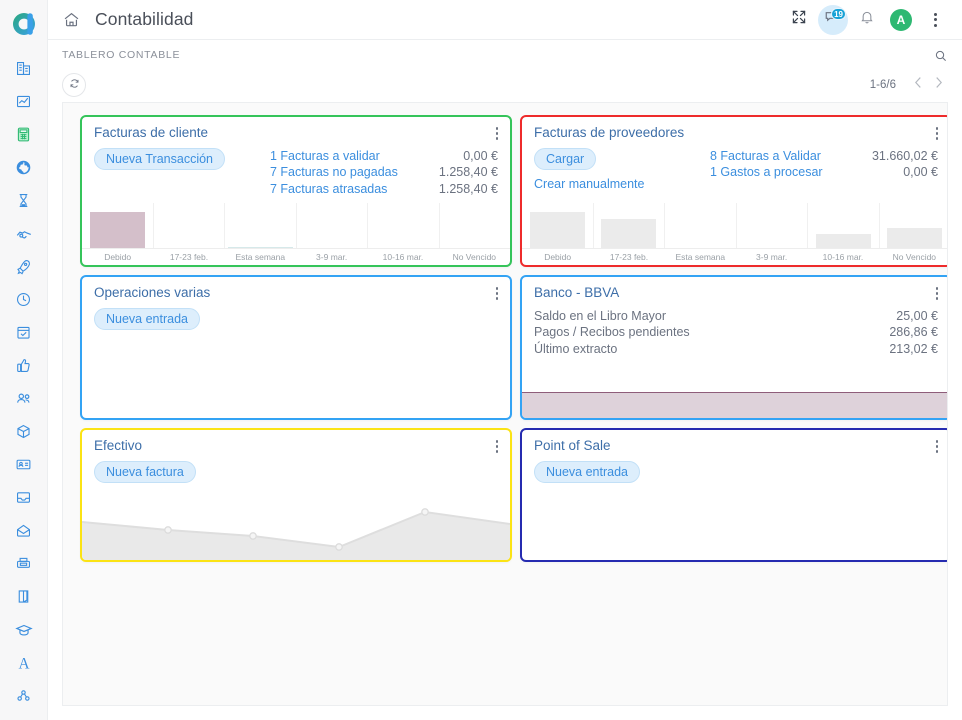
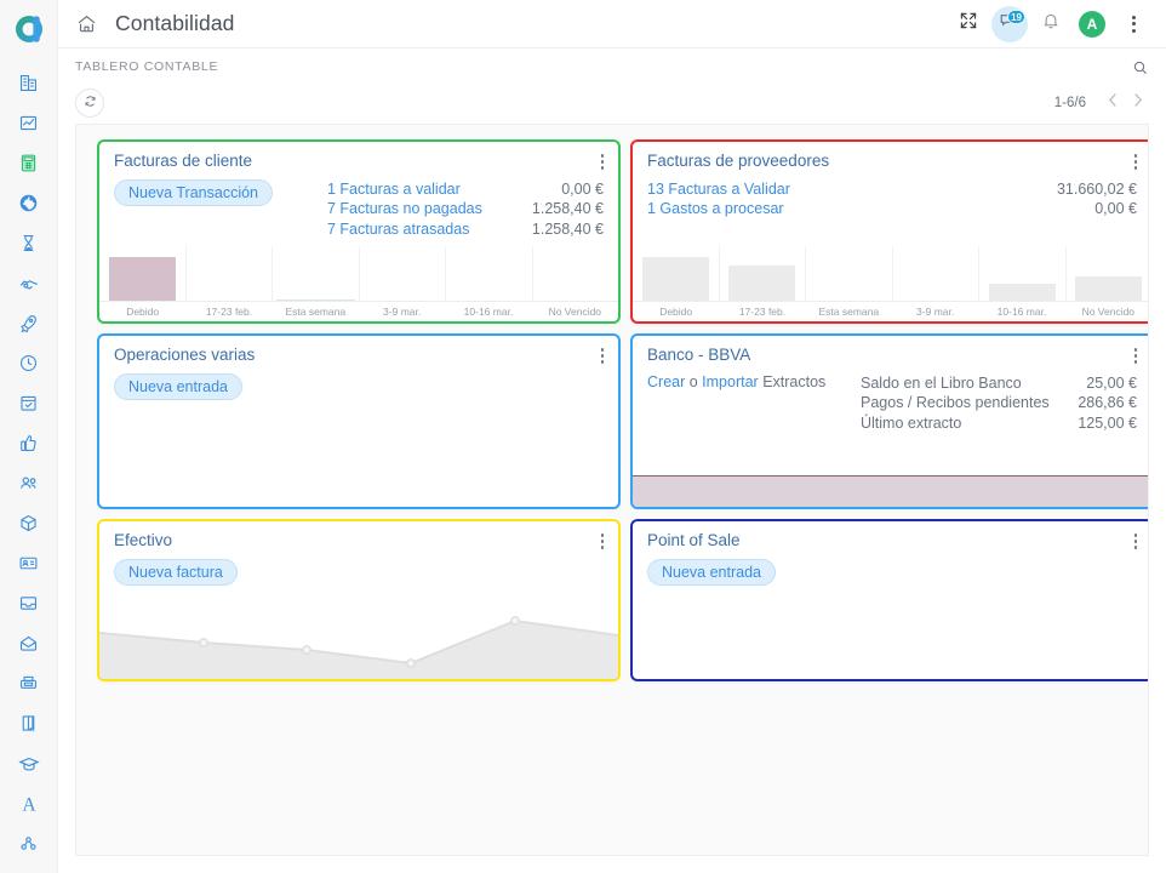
  A
  Contabilidad
  19
  A
  TABLERO CONTABLE
  1-6/6
  Facturas de cliente
  Nueva Transacción
  1 Facturas a validar
  0,00 €
  7 Facturas no pagadas
  1.258,40 €
  7 Facturas atrasadas
  1.258,40 €
  Debido
  17-23 feb.
  Esta semana
  3-9 mar.
  10-16 mar.
  No Vencido
  Facturas de proveedores
- Cargar
- Crear manualmente
- 8 Facturas a Validar
+ 13 Facturas a Validar
  31.660,02 €
  1 Gastos a procesar
  0,00 €
  Debido
  17-23 feb.
  Esta semana
  3-9 mar.
  10-16 mar.
  No Vencido
  Operaciones varias
  Nueva entrada
  Banco - BBVA
+ Crear o Importar Extractos
- Saldo en el Libro Mayor
+ Saldo en el Libro Banco
  25,00 €
  Pagos / Recibos pendientes
  286,86 €
  Último extracto
- 213,02 €
+ 125,00 €
  Efectivo
  Nueva factura
  Point of Sale
  Nueva entrada
